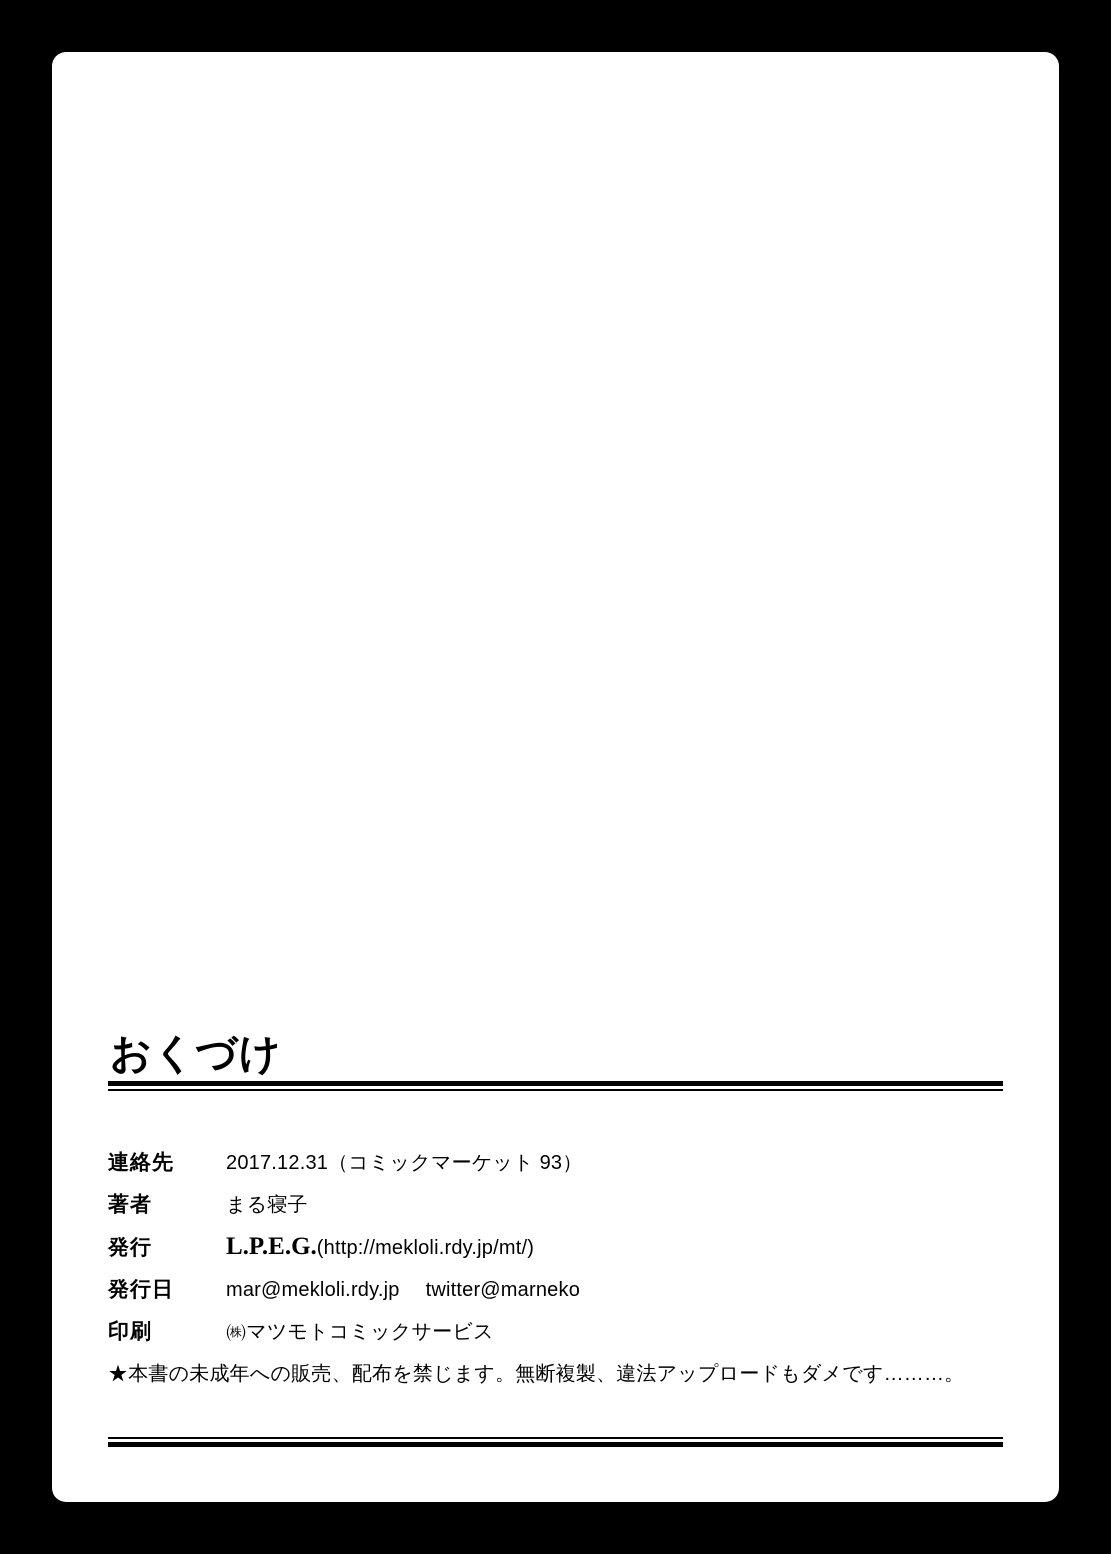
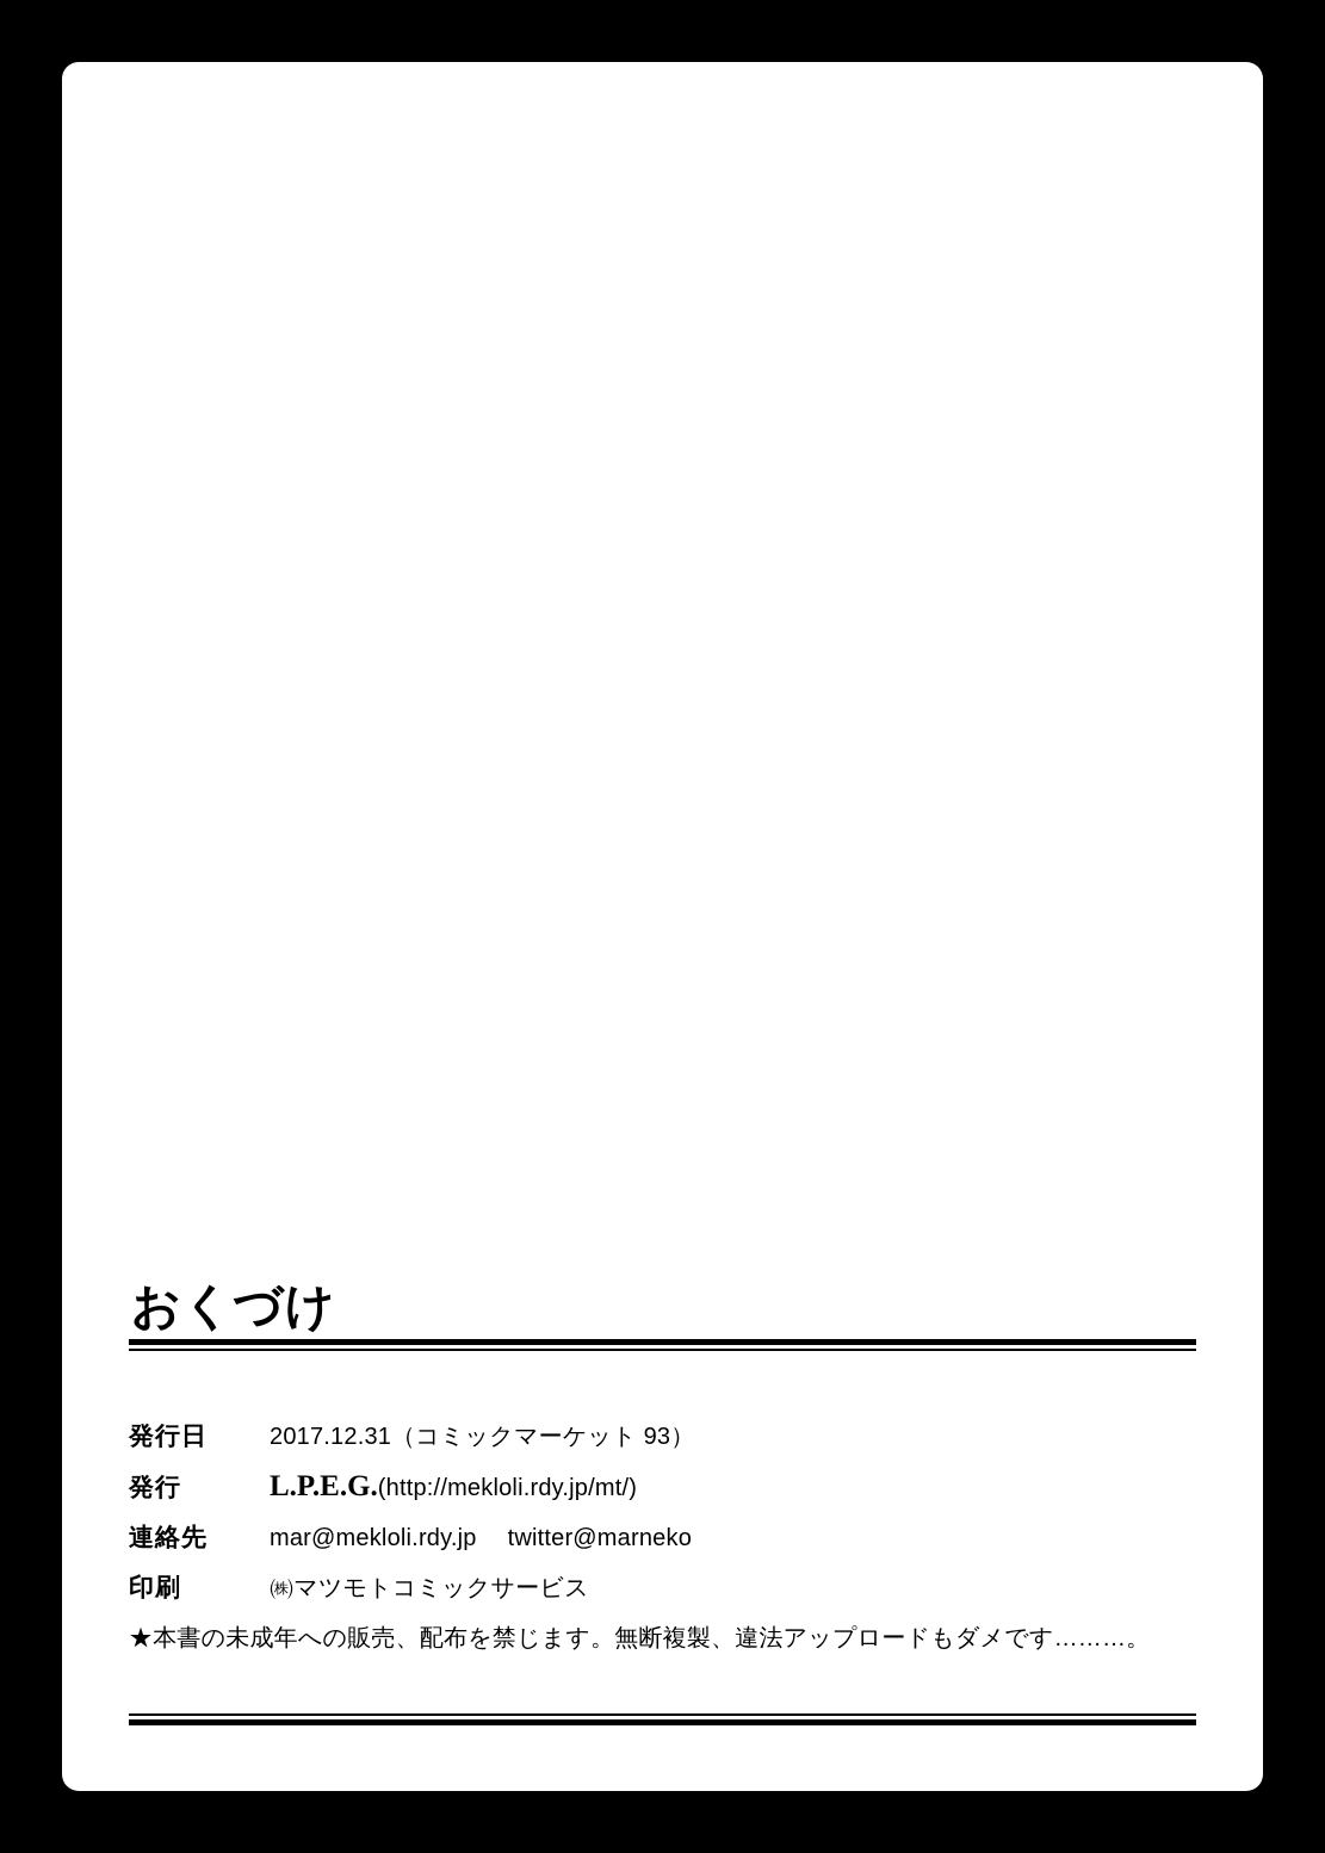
  おくづけ
- 連絡先	2017.12.31（コミックマーケット 93）
+ 発行日	2017.12.31（コミックマーケット 93）
- 著者	まる寝子
  発行	L.P.E.G.(http://mekloli.rdy.jp/mt/)
- 発行日	mar@mekloli.rdy.jp twitter@marneko
+ 連絡先	mar@mekloli.rdy.jp twitter@marneko
  印刷	㈱マツモトコミックサービス
  ★本書の未成年への販売、配布を禁じます。無断複製、違法アップロードもダメです………。
